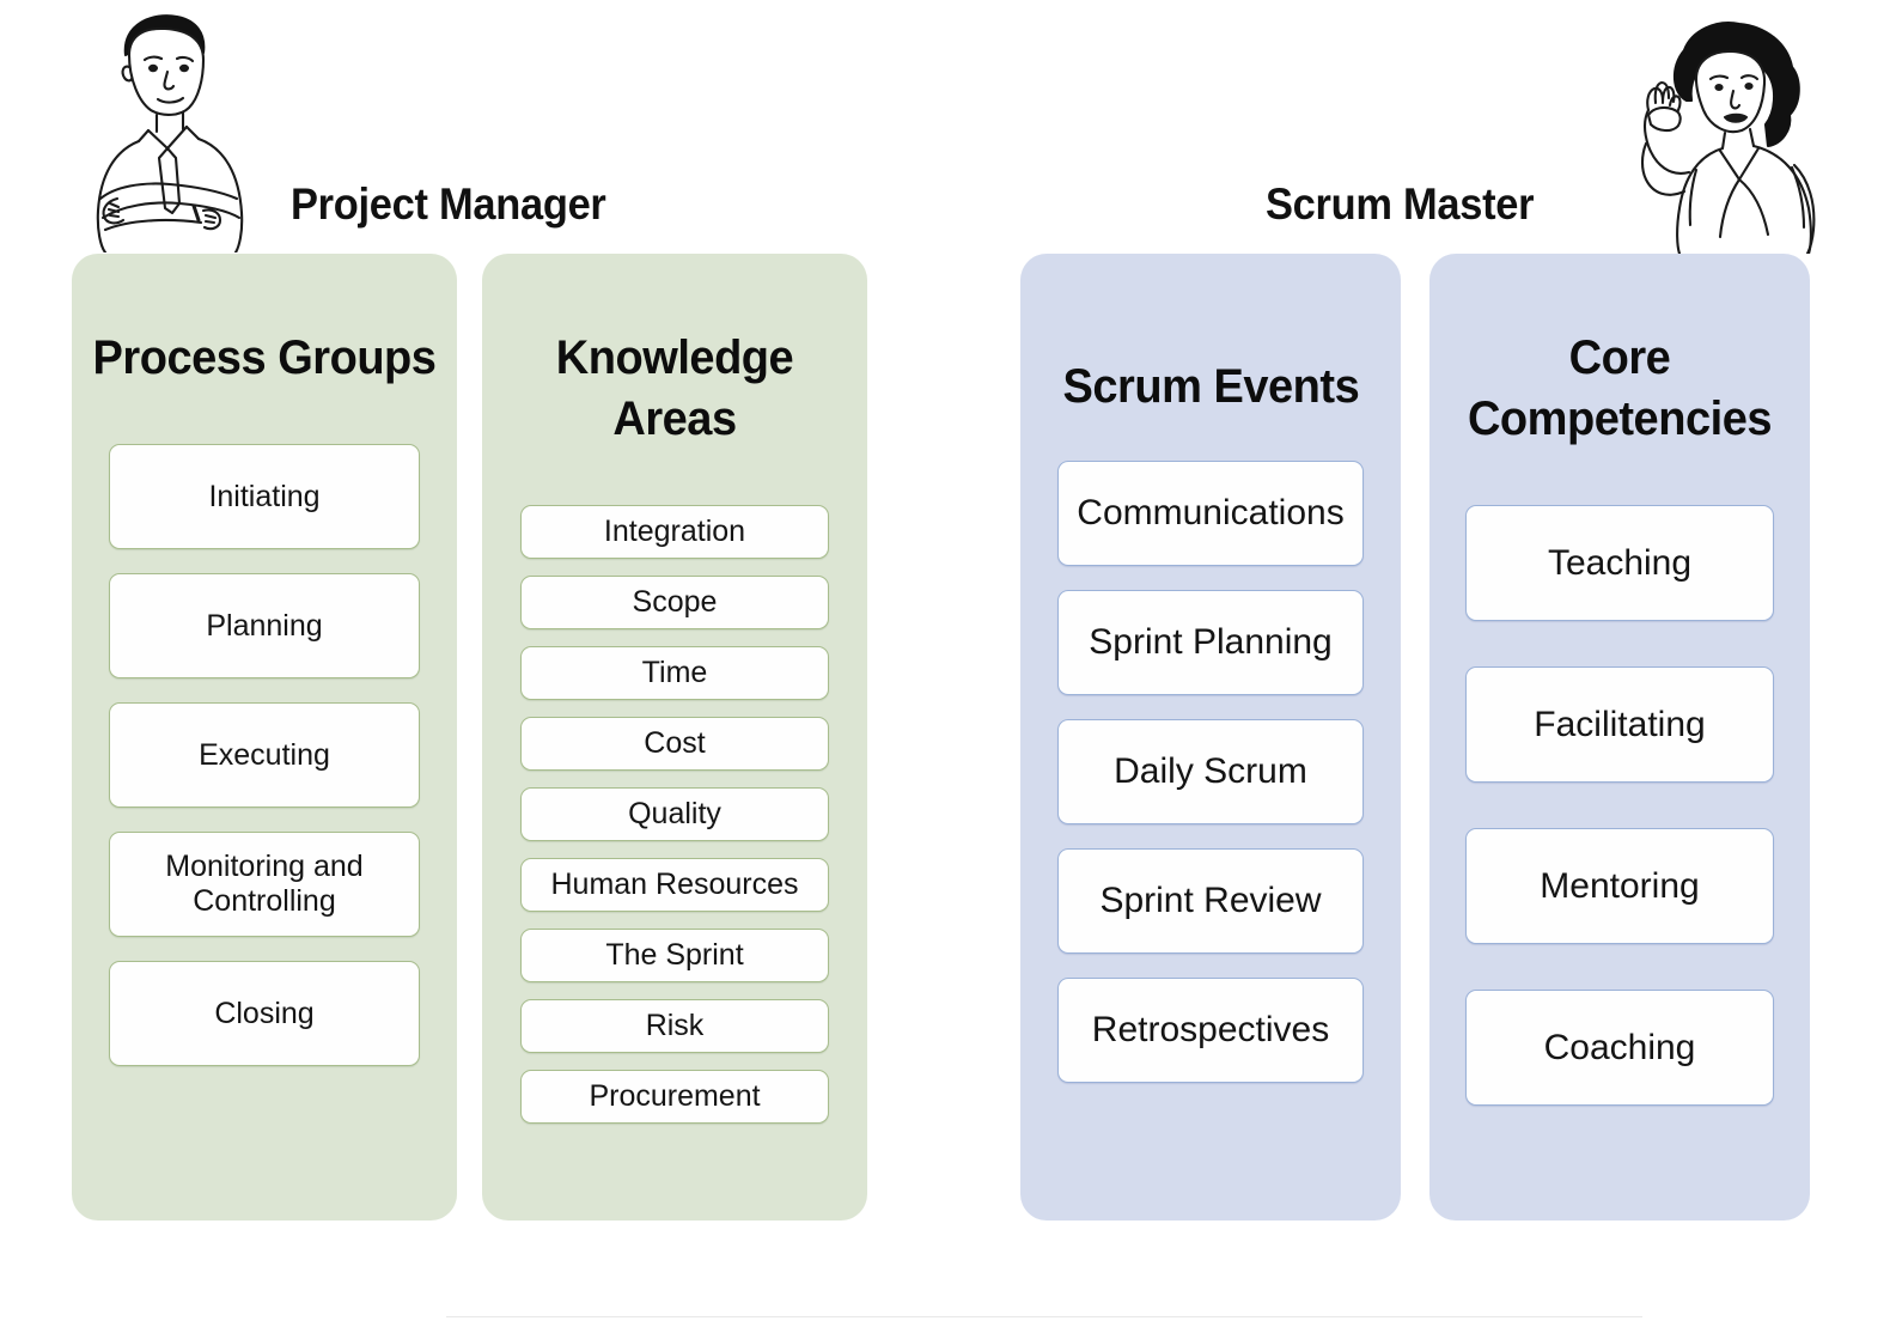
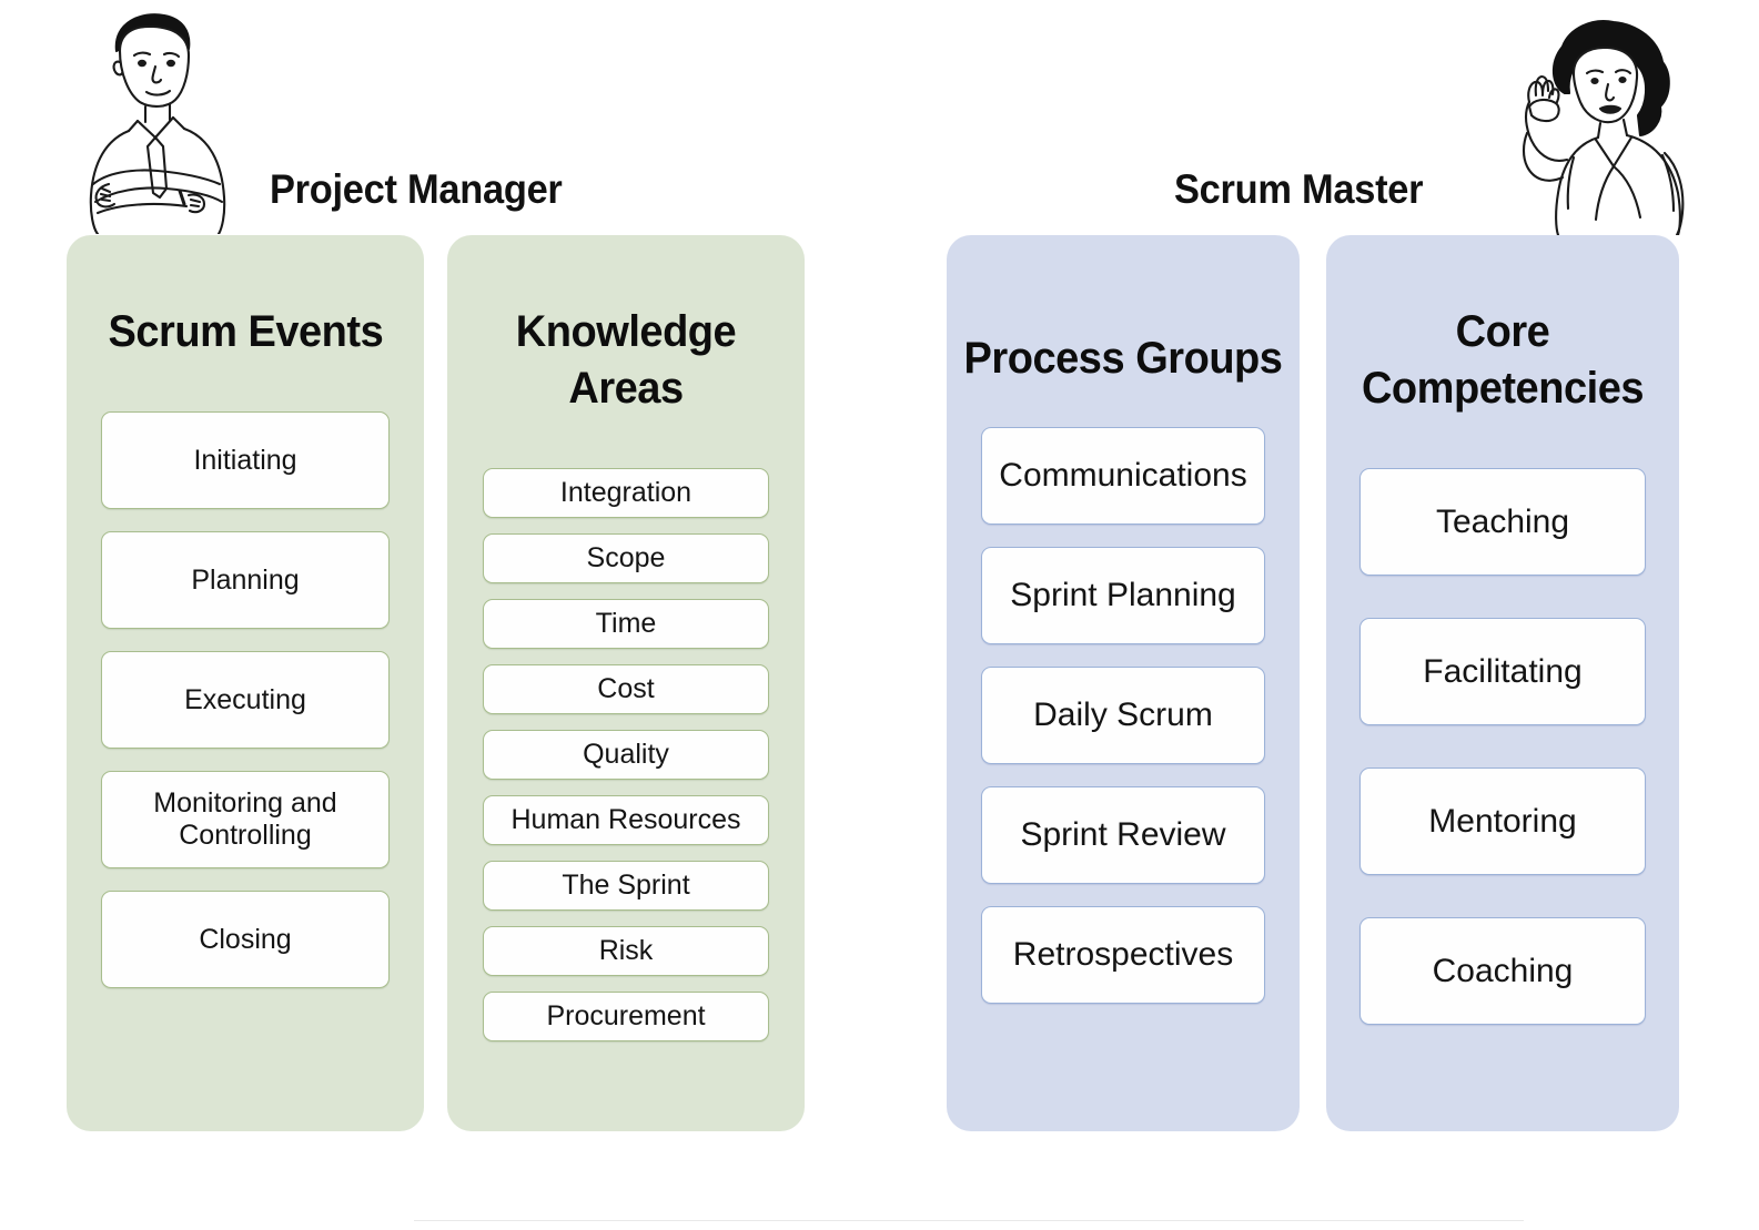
  Project Manager
- Process Groups
+ Scrum Events
  Initiating
  Planning
  Executing
  Monitoring and Controlling
  Closing
  Knowledge Areas
  Integration
  Scope
  Time
  Cost
  Quality
  Human Resources
  The Sprint
  Risk
  Procurement
  Scrum Master
- Scrum Events
+ Process Groups
  Communications
  Sprint Planning
  Daily Scrum
  Sprint Review
  Retrospectives
  Core Competencies
  Teaching
  Facilitating
  Mentoring
  Coaching
